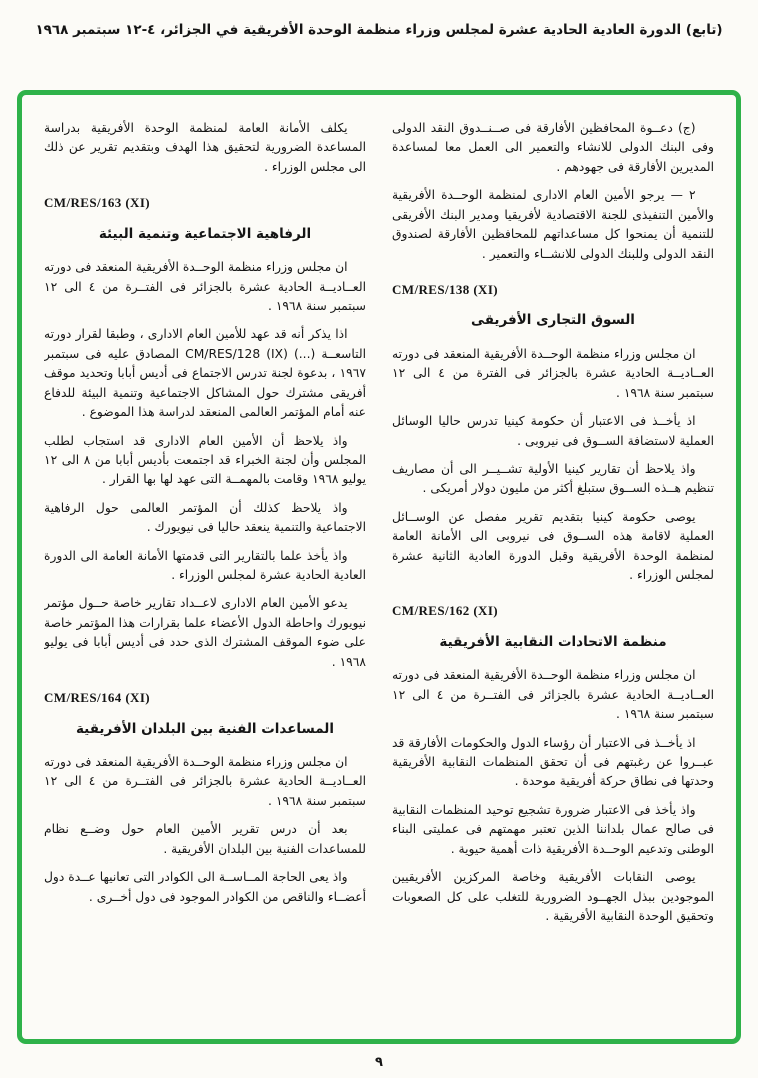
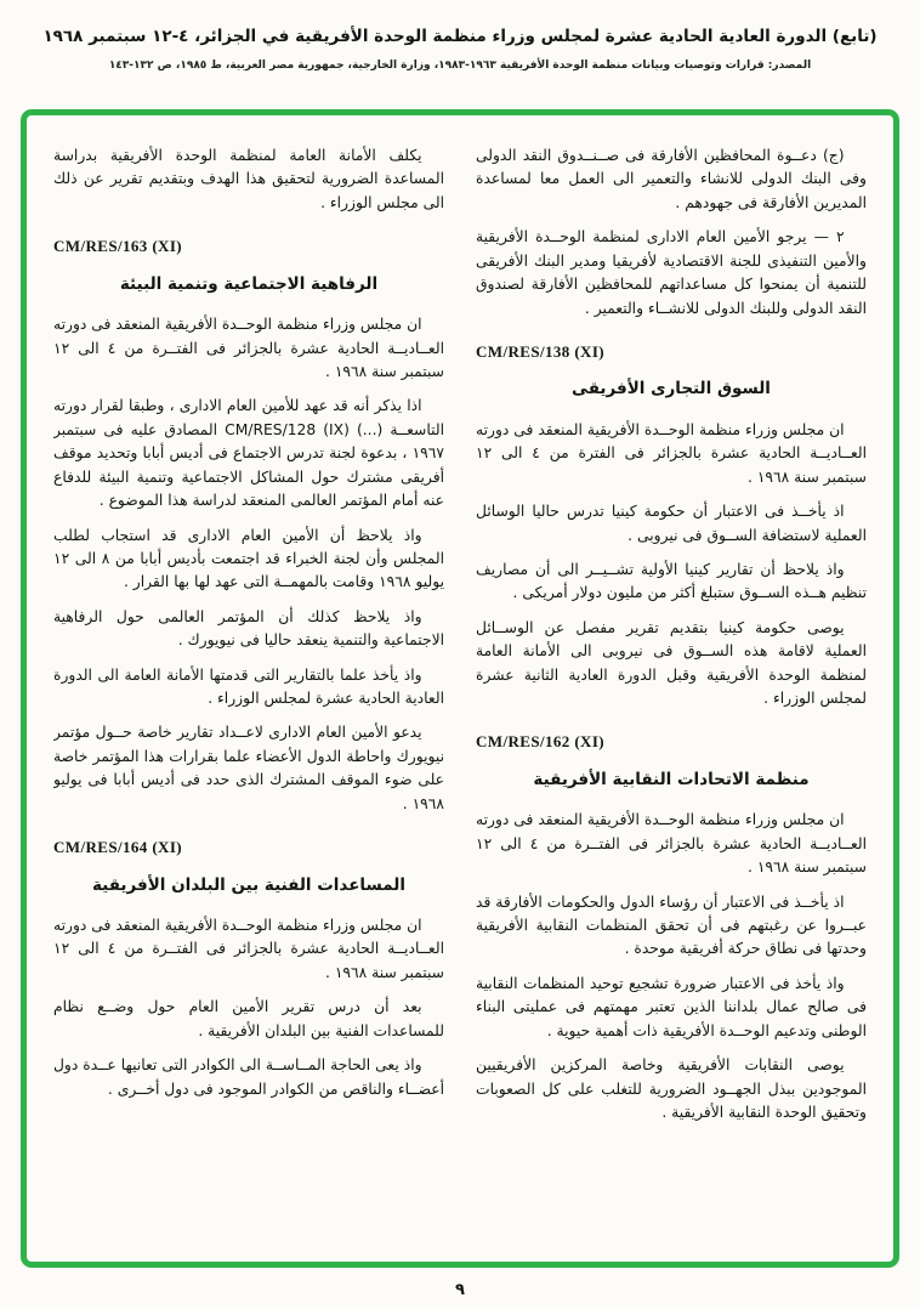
  (تابع) الدورة العادية الحادية عشرة لمجلس وزراء منظمة الوحدة الأفريقية في الجزائر، ٤-١٢ سبتمبر ١٩٦٨
+ المصدر: قرارات وتوصيات وبيانات منظمة الوحدة الأفريقية ١٩٦٣-١٩٨٣، وزارة الخارجية، جمهورية مصر العربية، ط ١٩٨٥، ص ١٣٢-١٤٣
  (ج) دعــوة المحافظين الأفارقة فى صــنــدوق النقد الدولى وفى البنك الدولى للانشاء والتعمير الى العمل معا لمساعدة المديرين الأفارقة فى جهودهم .
  ٢ — يرجو الأمين العام الادارى لمنظمة الوحــدة الأفريقية والأمين التنفيذى للجنة الاقتصادية لأفريقيا ومدير البنك الأفريقى للتنمية أن يمنحوا كل مساعداتهم للمحافظين الأفارقة لصندوق النقد الدولى وللبنك الدولى للانشــاء والتعمير .
  CM/RES/138 (XI)
  السوق التجارى الأفريقى
  ان مجلس وزراء منظمة الوحــدة الأفريقية المنعقد فى دورته العــاديــة الحادية عشرة بالجزائر فى الفترة من ٤ الى ١٢ سبتمبر سنة ١٩٦٨ .
  اذ يأخــذ فى الاعتبار أن حكومة كينيا تدرس حاليا الوسائل العملية لاستضافة الســوق فى نيروبى .
  واذ يلاحظ أن تقارير كينيا الأولية تشــيــر الى أن مصاريف تنظيم هــذه الســوق ستبلغ أكثر من مليون دولار أمريكى .
  يوصى حكومة كينيا بتقديم تقرير مفصل عن الوســائل العملية لاقامة هذه الســوق فى نيروبى الى الأمانة العامة لمنظمة الوحدة الأفريقية وقبل الدورة العادية الثانية عشرة لمجلس الوزراء .
  CM/RES/162 (XI)
  منظمة الاتحادات النقابية الأفريقية
  ان مجلس وزراء منظمة الوحــدة الأفريقية المنعقد فى دورته العــاديــة الحادية عشرة بالجزائر فى الفتــرة من ٤ الى ١٢ سبتمبر سنة ١٩٦٨ .
  اذ يأخــذ فى الاعتبار أن رؤساء الدول والحكومات الأفارقة قد عبــروا عن رغبتهم فى أن تحقق المنظمات النقابية الأفريقية وحدتها فى نطاق حركة أفريقية موحدة .
  واذ يأخذ فى الاعتبار ضرورة تشجيع توحيد المنظمات النقابية فى صالح عمال بلداننا الذين تعتبر مهمتهم فى عمليتى البناء الوطنى وتدعيم الوحــدة الأفريقية ذات أهمية حيوية .
  يوصى النقابات الأفريقية وخاصة المركزين الأفريقيين الموجودين ببذل الجهــود الضرورية للتغلب على كل الصعوبات وتحقيق الوحدة النقابية الأفريقية .
  يكلف الأمانة العامة لمنظمة الوحدة الأفريقية بدراسة المساعدة الضرورية لتحقيق هذا الهدف وبتقديم تقرير عن ذلك الى مجلس الوزراء .
  CM/RES/163 (XI)
  الرفاهية الاجتماعية وتنمية البيئة
  ان مجلس وزراء منظمة الوحــدة الأفريقية المنعقد فى دورته العــاديــة الحادية عشرة بالجزائر فى الفتــرة من ٤ الى ١٢ سبتمبر سنة ١٩٦٨ .
  اذا يذكر أنه قد عهد للأمين العام الادارى ، وطبقا لقرار دورته التاسعــة (...) CM/RES/128 (IX) المصادق عليه فى سبتمبر ١٩٦٧ ، بدعوة لجنة تدرس الاجتماع فى أديس أبابا وتحديد موقف أفريقى مشترك حول المشاكل الاجتماعية وتنمية البيئة للدفاع عنه أمام المؤتمر العالمى المنعقد لدراسة هذا الموضوع .
  واذ يلاحظ أن الأمين العام الادارى قد استجاب لطلب المجلس وأن لجنة الخبراء قد اجتمعت بأديس أبابا من ٨ الى ١٢ يوليو ١٩٦٨ وقامت بالمهمــة التى عهد لها بها القرار .
  واذ يلاحظ كذلك أن المؤتمر العالمى حول الرفاهية الاجتماعية والتنمية ينعقد حاليا فى نيويورك .
  واذ يأخذ علما بالتقارير التى قدمتها الأمانة العامة الى الدورة العادية الحادية عشرة لمجلس الوزراء .
  يدعو الأمين العام الادارى لاعــداد تقارير خاصة حــول مؤتمر نيويورك واحاطة الدول الأعضاء علما بقرارات هذا المؤتمر خاصة على ضوء الموقف المشترك الذى حدد فى أديس أبابا فى يوليو ١٩٦٨ .
  CM/RES/164 (XI)
  المساعدات الفنية بين البلدان الأفريقية
  ان مجلس وزراء منظمة الوحــدة الأفريقية المنعقد فى دورته العــاديــة الحادية عشرة بالجزائر فى الفتــرة من ٤ الى ١٢ سبتمبر سنة ١٩٦٨ .
  بعد أن درس تقرير الأمين العام حول وضــع نظام للمساعدات الفنية بين البلدان الأفريقية .
  واذ يعى الحاجة المــاســة الى الكوادر التى تعانيها عــدة دول أعضــاء والناقص من الكوادر الموجود فى دول أخــرى .
  ٩
